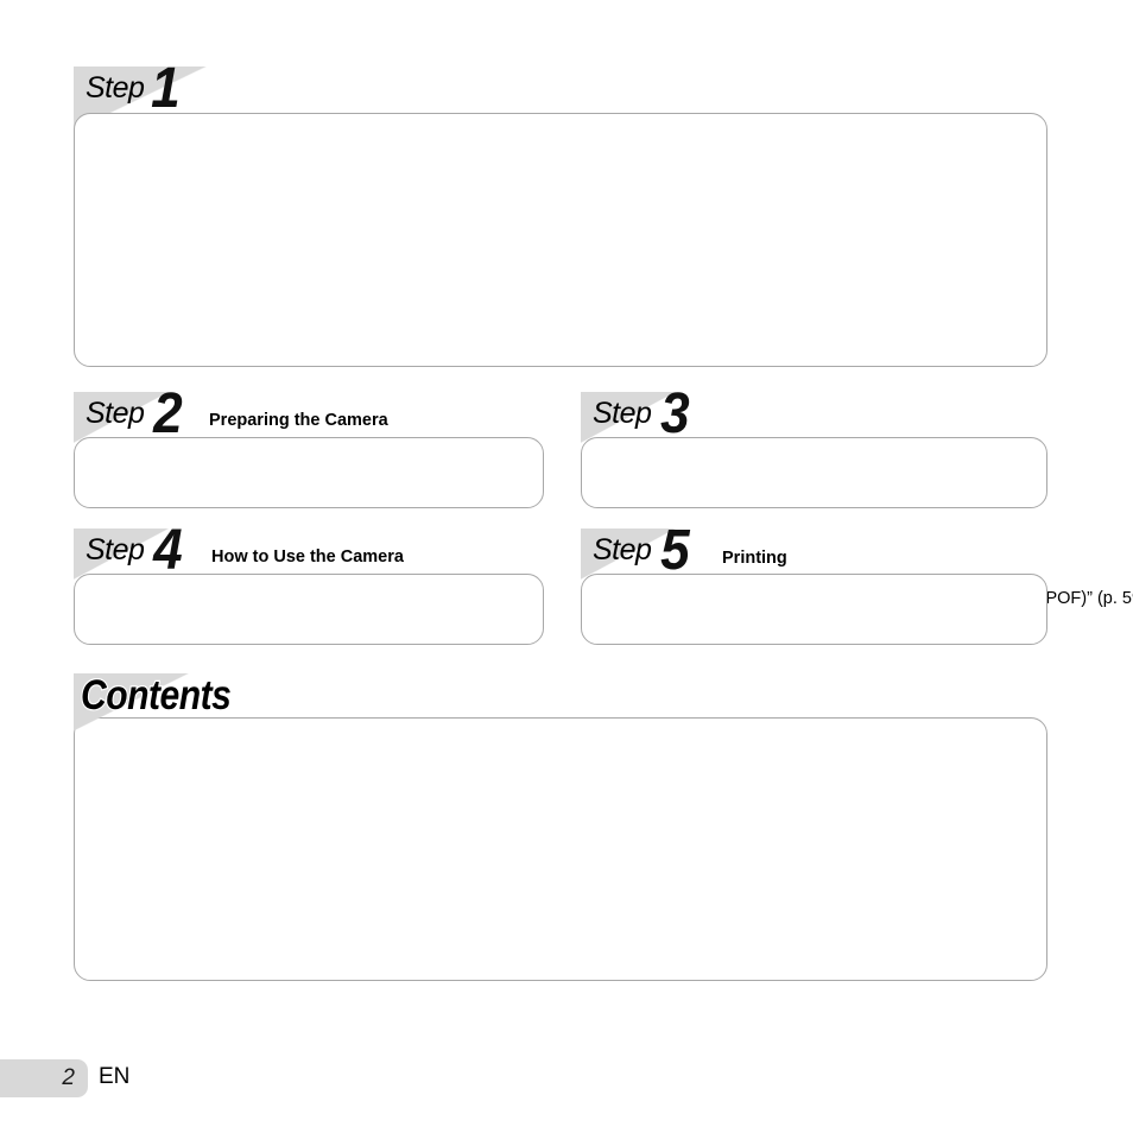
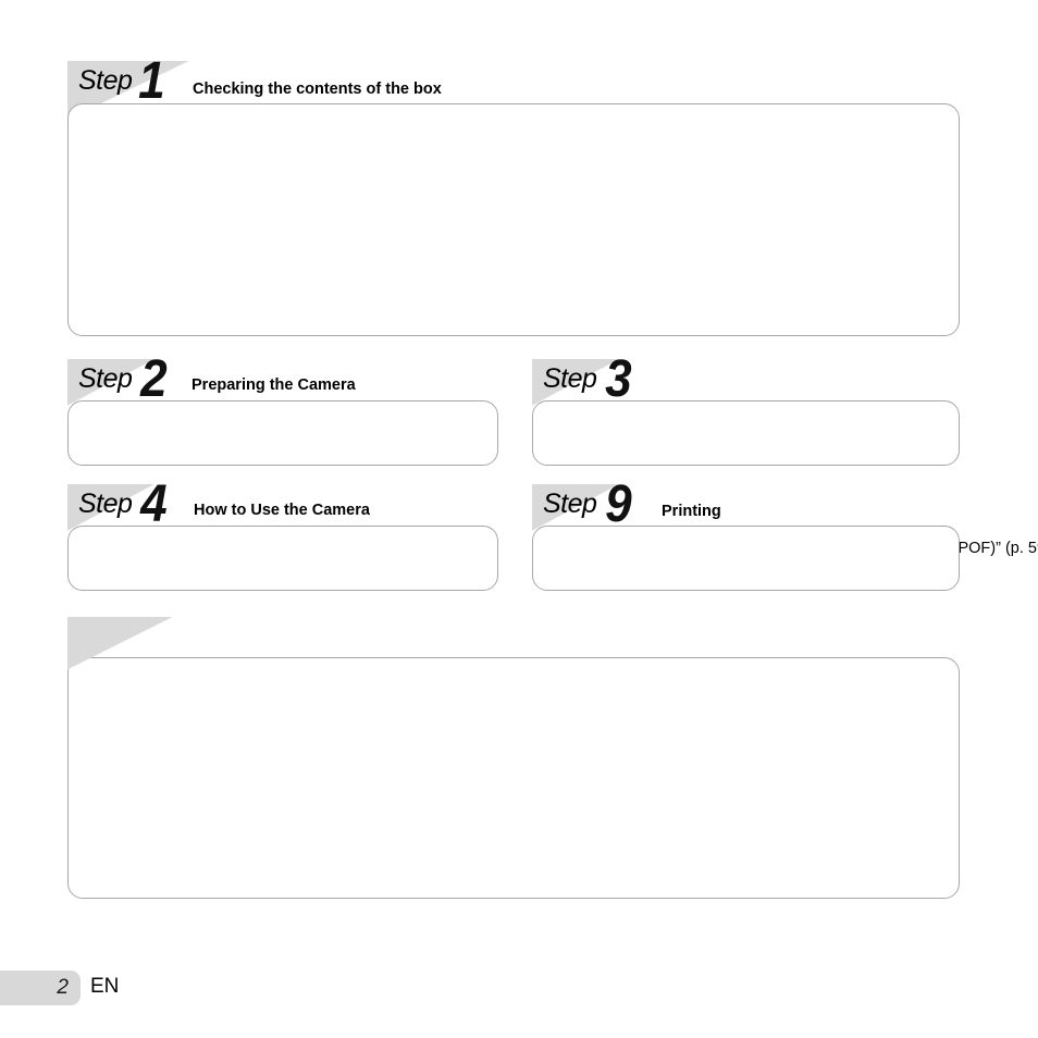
  Step
  1
+ Checking the contents of the box
  Step
  2
  Preparing the Camera
  Step
  3
  Step
  4
  How to Use the Camera
  Step
- 5
+ 9
  Printing
- Contents
  2
  EN
